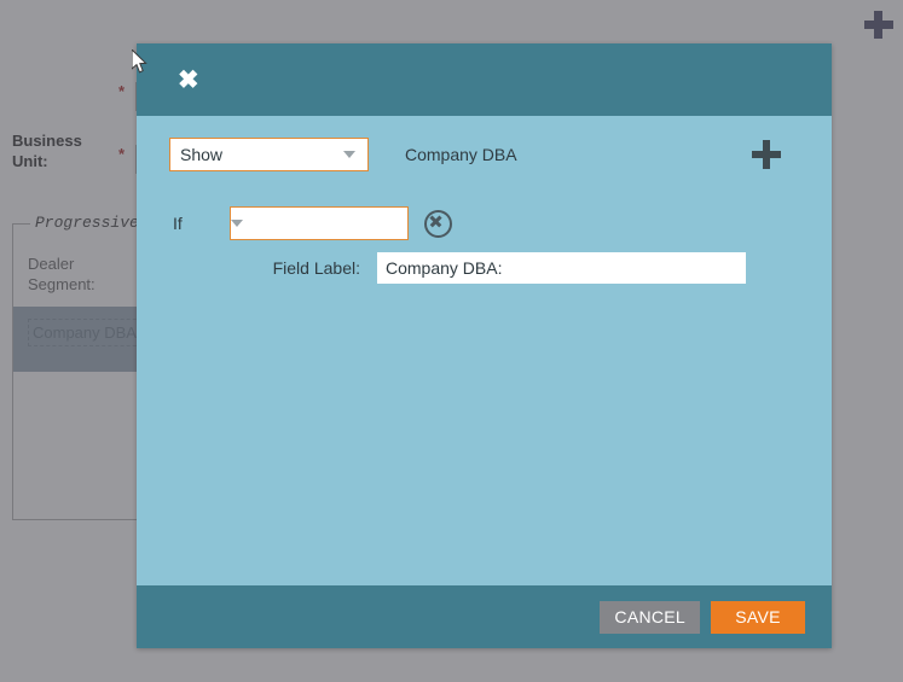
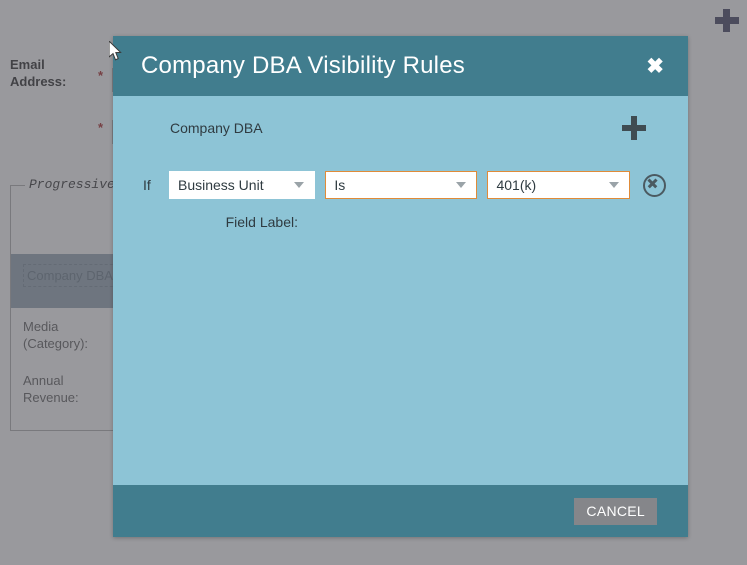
+ Email
+ Address:
  *
- Business
- Unit:
  *
  Progressive
- Dealer
- Segment:
  Company DBA
+ Media
+ (Category):
+ Annual
+ Revenue:
+ Company DBA Visibility Rules
  ✖
- Show
  Company DBA
  If
+ Business Unit
+ Is
+ 401(k)
  Field Label:
- Company DBA:
  CANCEL
- SAVE
